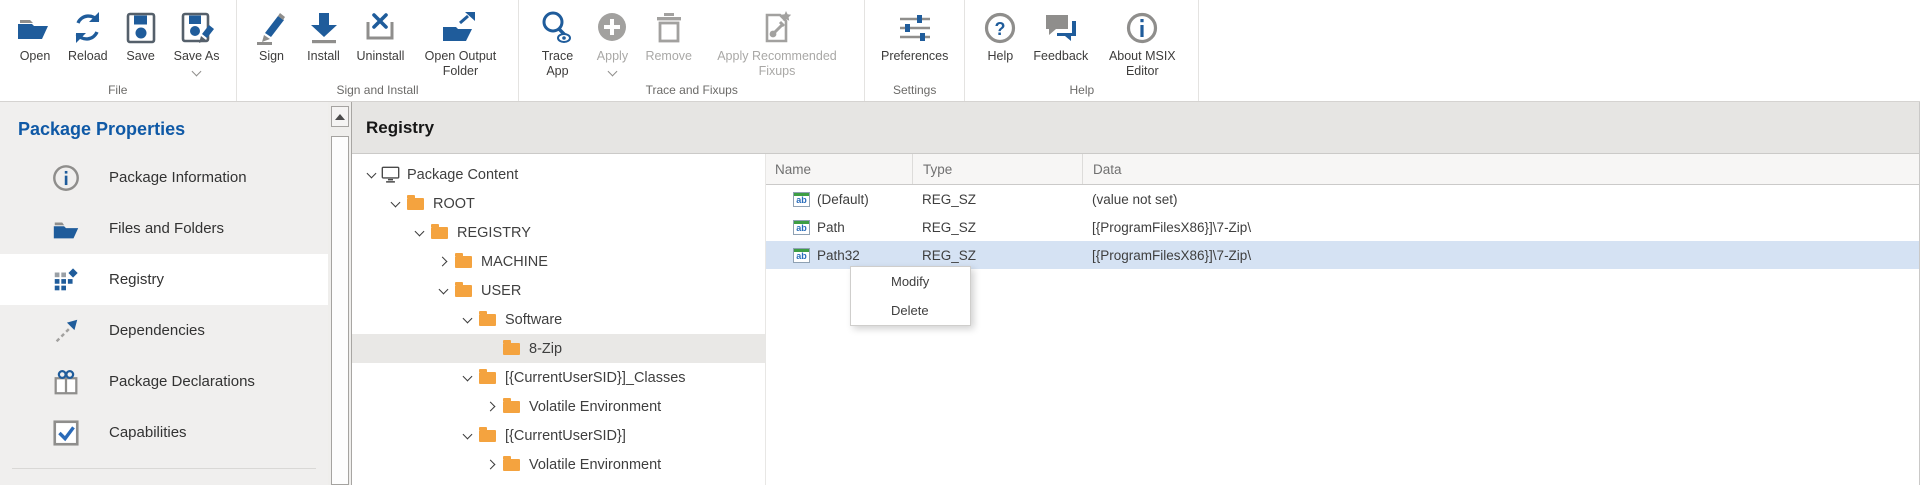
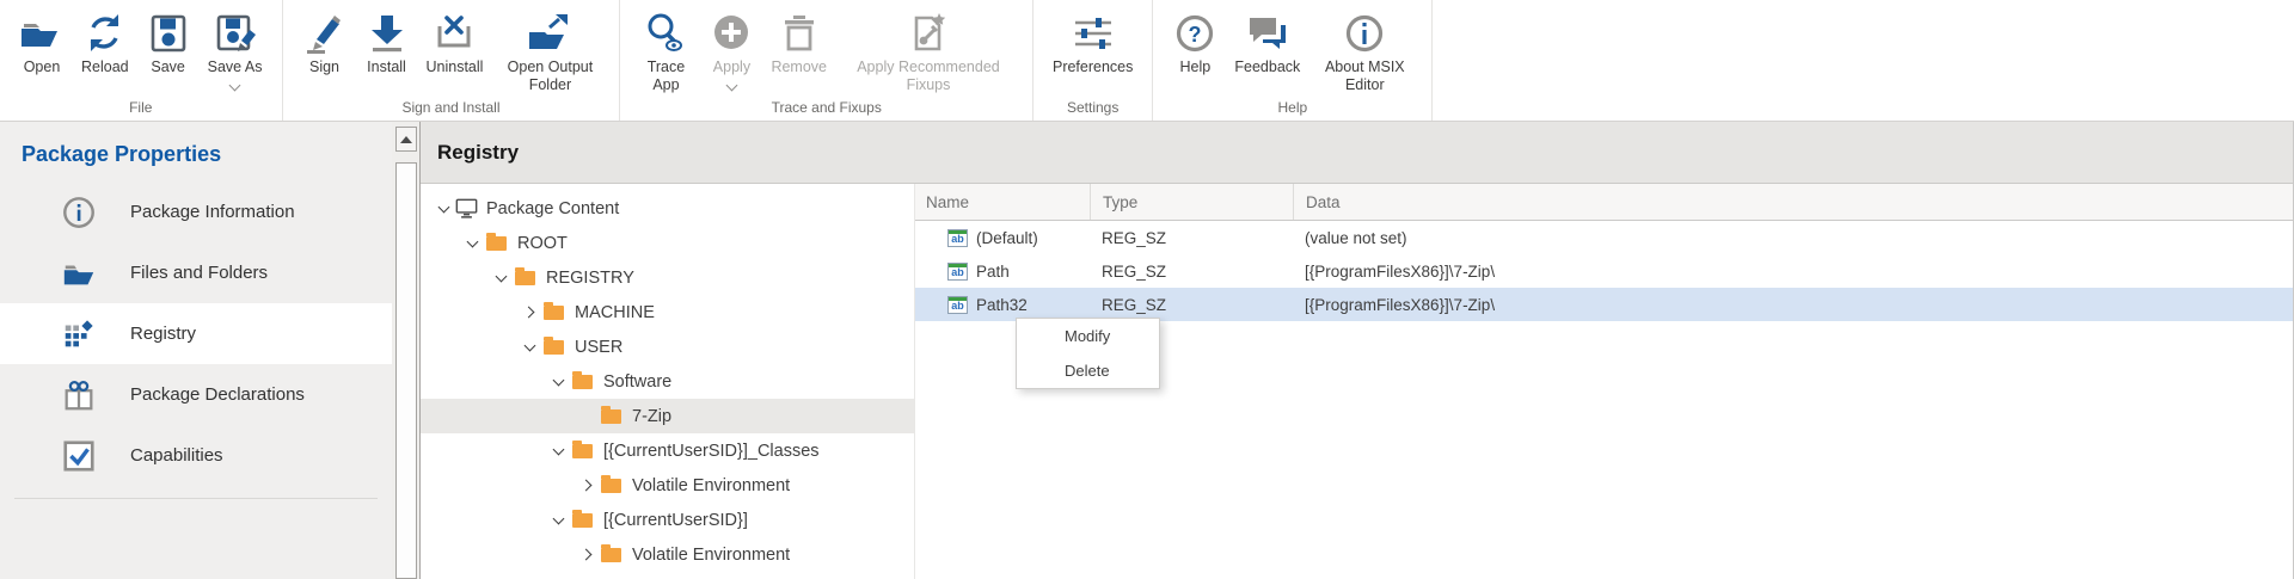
  Open
  Reload
  Save
  Save As
  File
  Sign
  Install
  Uninstall
  Open Output Folder
  Sign and Install
  Trace App
  Apply
  Remove
  Apply Recommended Fixups
  Trace and Fixups
  Preferences
  Settings
  ?
  Help
  Feedback
  About MSIX Editor
  Help
  Package Properties
  Package Information
  Files and Folders
  Registry
- Dependencies
  Package Declarations
  Capabilities
  Registry
  Package Content
  ROOT
  REGISTRY
  MACHINE
  USER
  Software
- 8-Zip
+ 7-Zip
  [{CurrentUserSID}]_Classes
  Volatile Environment
  [{CurrentUserSID}]
  Volatile Environment
  Name
  Type
  Data
  ab
  (Default)
  REG_SZ
  (value not set)
  ab
  Path
  REG_SZ
  [{ProgramFilesX86}]\7-Zip\
  ab
  Path32
  REG_SZ
  [{ProgramFilesX86}]\7-Zip\
  Modify
  Delete
